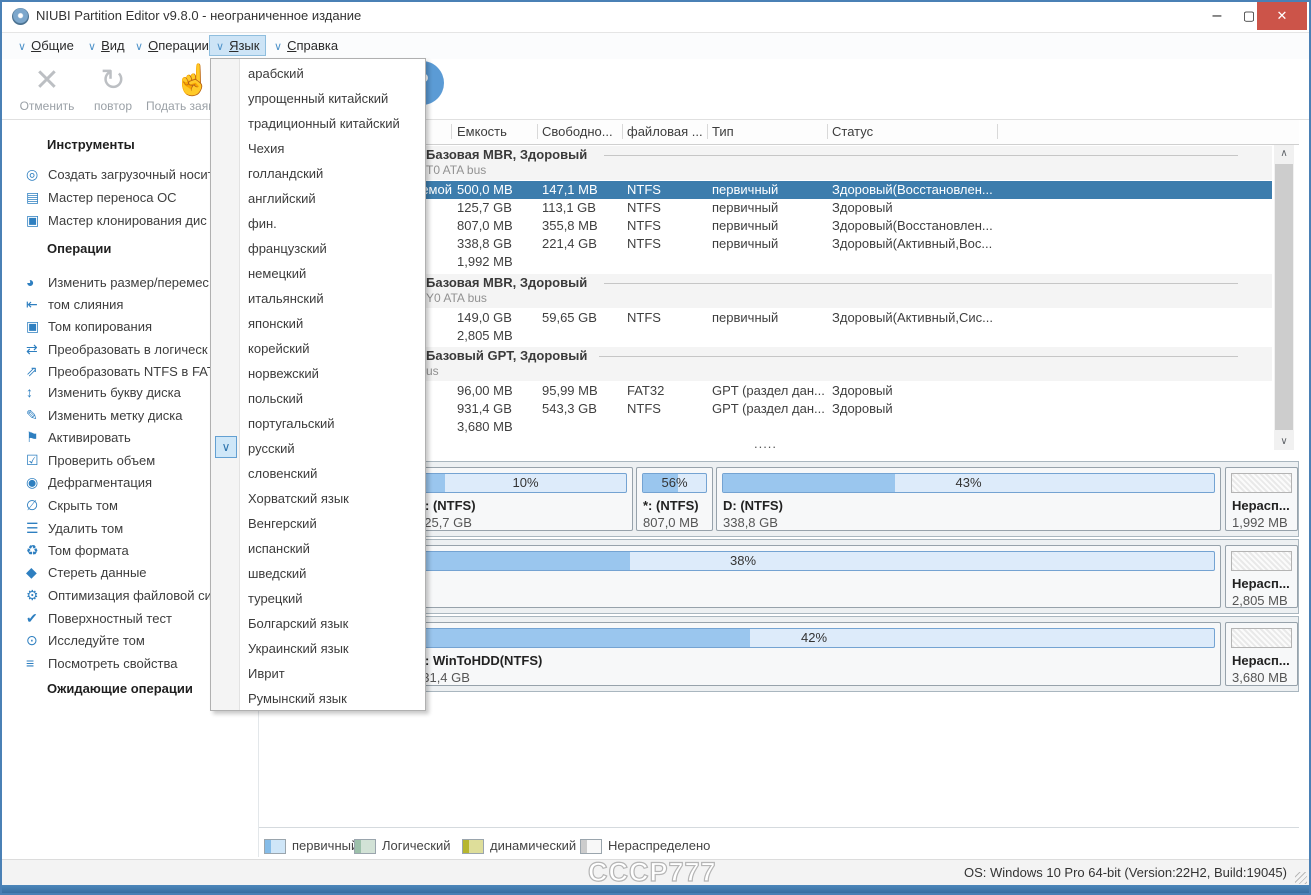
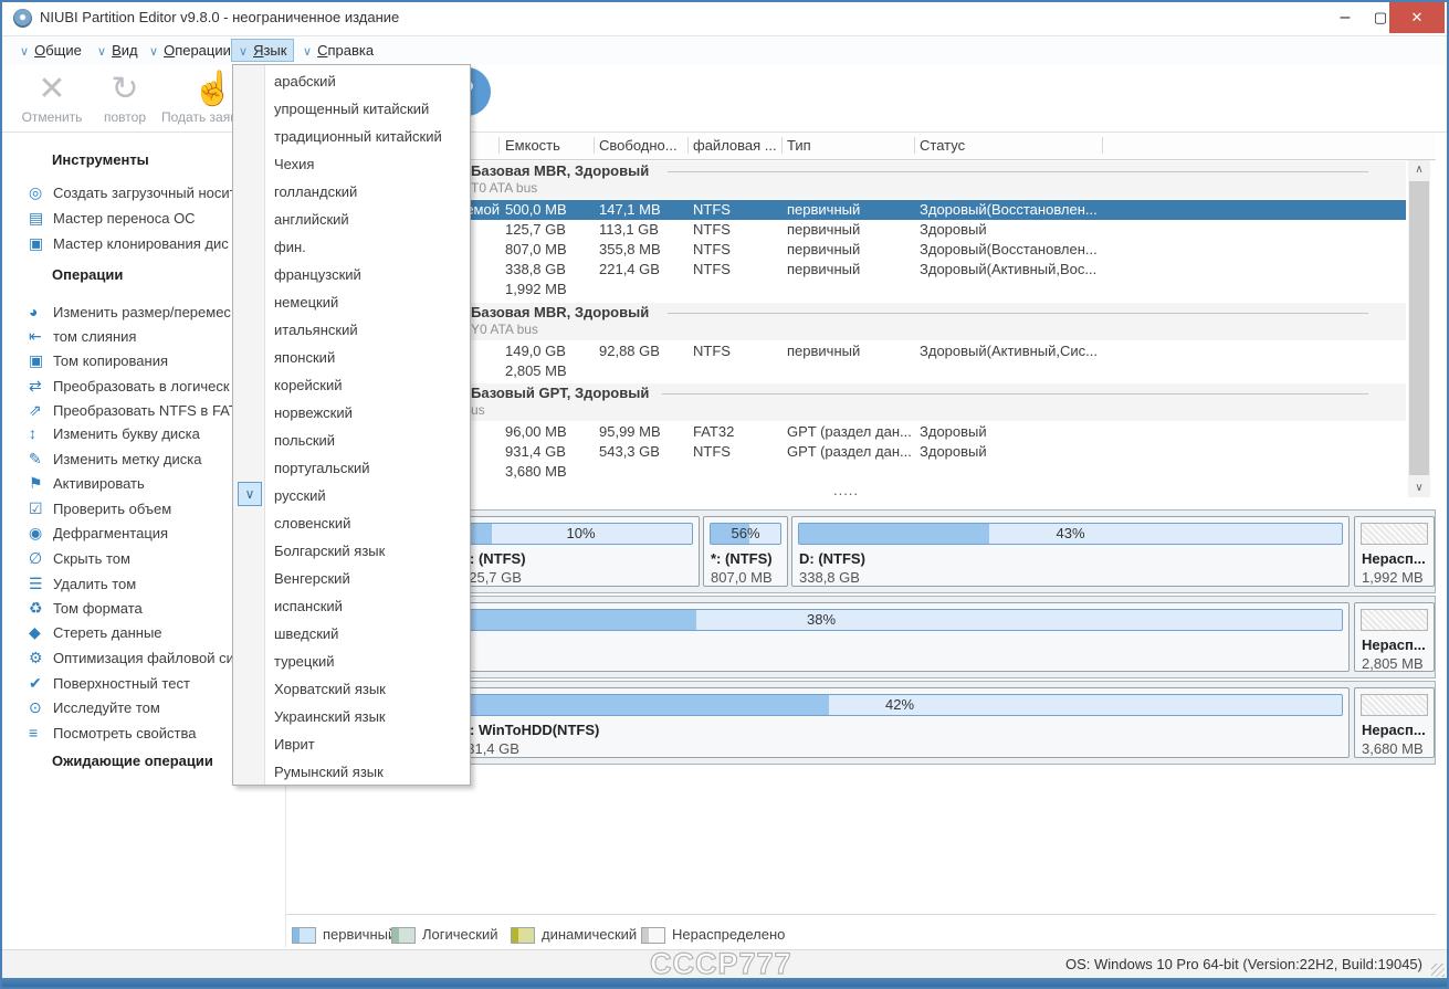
  NIUBI Partition Editor v9.8.0 - неограниченное издание
  Общие
  Вид
  Операции
  Язык
  Справка
  ✕
  Отменить
  ↻
  повтор
  ☝
  Подать зая
  Инструменты
  ◎ Создать загрузочный носи
  ▤ Мастер переноса ОС
  ▣ Мастер клонирования дис
  Операции
  ◕ Изменить размер/перемес
  ⇤ том слияния
  ▣ Том копирования
  ⇄ Преобразовать в логическ
  ⇗ Преобразовать NTFS в FA
  ↕ Изменить букву диска
  ✎ Изменить метку диска
  ⚑ Активировать
  ☑ Проверить объем
  ◉ Дефрагментация
  ∅ Скрыть том
  ☰ Удалить том
  ♻ Том формата
  ◆ Стереть данные
  ⚙ Оптимизация файловой си
  ✔ Поверхностный тест
  ⊙ Исследуйте том
  ≡ Посмотреть свойства
  Ожидающие операции
  Емкость
  Свободно...
  файловая ...
  Тип
  Статус
  Базовая MBR, Здоровый
  T0 ATA bus
  мой
  500,0 MB
  147,1 MB
  NTFS
  первичный
  Здоровый(Восстановлен...
  125,7 GB
  113,1 GB
  NTFS
  первичный
  Здоровый
  807,0 MB
  355,8 MB
  NTFS
  первичный
  Здоровый(Восстановлен...
  338,8 GB
  221,4 GB
  NTFS
  первичный
  Здоровый(Активный,Вос...
  1,992 MB
  Базовая MBR, Здоровый
  Y0 ATA bus
  149,0 GB
- 59,65 GB
+ 92,88 GB
  NTFS
  первичный
  Здоровый(Активный,Сис...
  2,805 MB
  Базовый GPT, Здоровый
  us
  96,00 MB
  95,99 MB
  FAT32
  GPT (раздел дан...
  Здоровый
  931,4 GB
  543,3 GB
  NTFS
  GPT (раздел дан...
  Здоровый
  3,680 MB
  .....
  10%
  : (NTFS)
  25,7 GB
  56%
  *: (NTFS)
  807,0 MB
  43%
  D: (NTFS)
  338,8 GB
  Нерасп...
  1,992 MB
  38%
  Нерасп...
  2,805 MB
  42%
  : WinToHDD(NTFS)
  1,4 GB
  Нерасп...
  3,680 MB
  первичны
  Логический
  динамический
  Нераспределено
  CCCP777
  OS: Windows 10 Pro 64-bit (Version:22H2, Build:19045)
  арабский
  упрощенный китайский
  традиционный китайский
  Чехия
  голландский
  английский
  фин.
  французский
  немецкий
  итальянский
  японский
  корейский
  норвежский
  польский
  португальский
  русский
  словенский
- Хорватский язык
+ Болгарский язык
  Венгерский
  испанский
  шведский
  турецкий
- Болгарский язык
+ Хорватский язык
  Украинский язык
  Иврит
  Румынский язык
